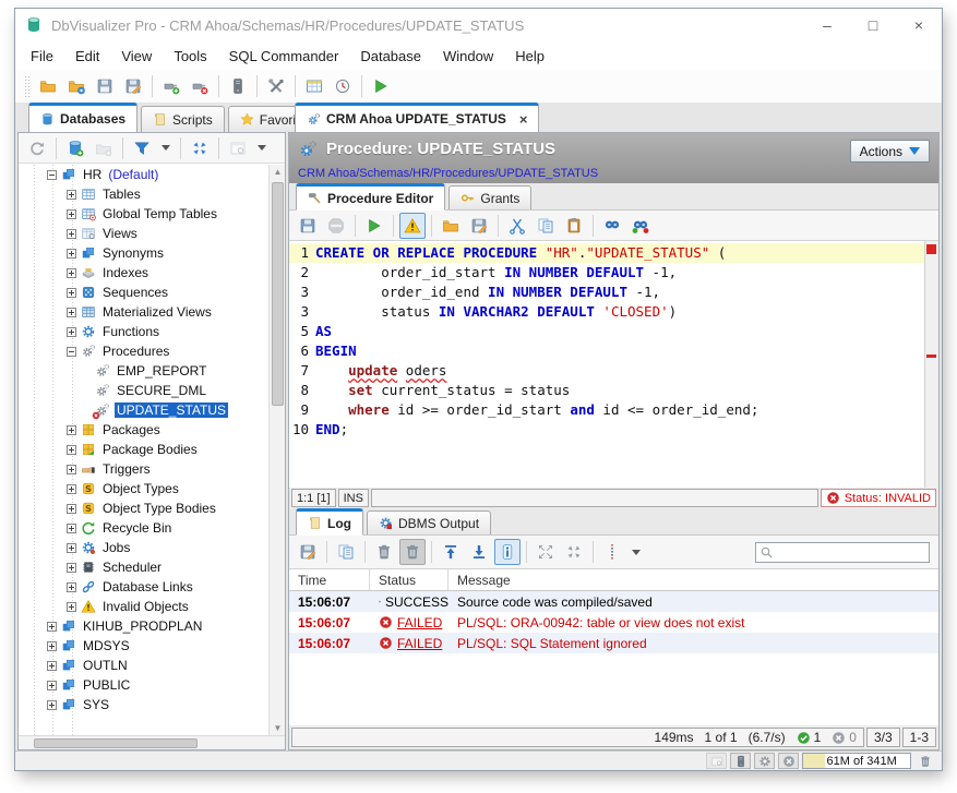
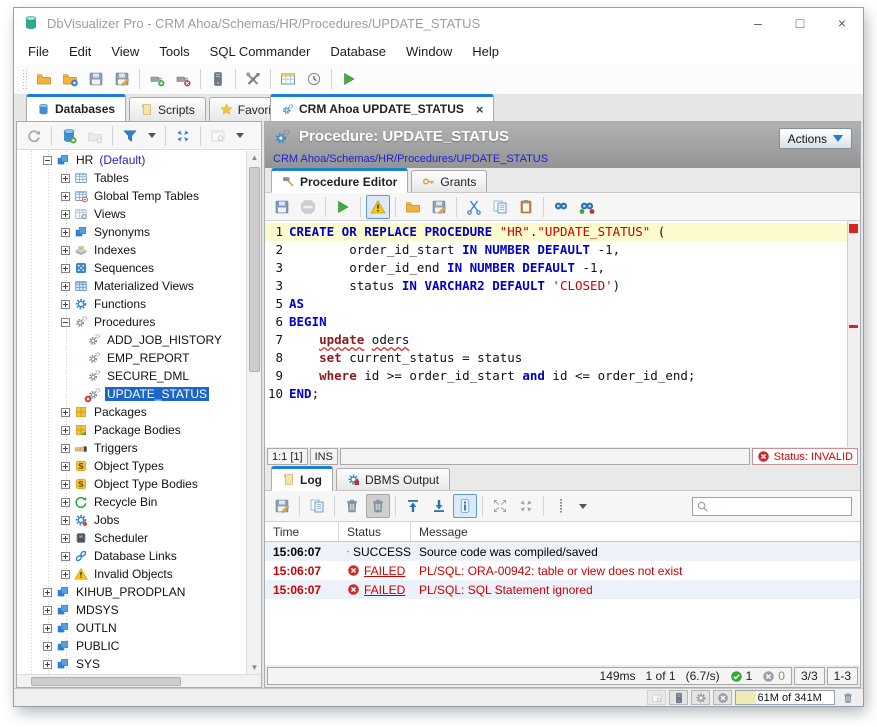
  DbVisualizer Pro - CRM Ahoa/Schemas/HR/Procedures/UPDATE_STATUS
  –
  □
  ×
  File
  Edit
  View
  Tools
  SQL Commander
  Database
  Window
  Help
  Databases
  Scripts
  CRM Ahoa UPDATE_STATUS
  ×
  HR
  (Default)
  Tables
  Global Temp Tables
  Views
  Synonyms
  Indexes
  Sequences
  Materialized Views
  Functions
  Procedures
+ ADD_JOB_HISTORY
  EMP_REPORT
  SECURE_DML
  UPDATE_STATUS
  Packages
  Package Bodies
  Triggers
  Object Types
  Object Type Bodies
  Recycle Bin
  Jobs
  Scheduler
  Database Links
  Invalid Objects
  KIHUB_PRODPLAN
  MDSYS
  OUTLN
  PUBLIC
  SYS
  ▲
  ▼
  Procedure: UPDATE_STATUS
  CRM Ahoa/Schemas/HR/Procedures/UPDATE_STATUS
  Actions
  Procedure Editor
  Grants
  1 CREATE OR REPLACE PROCEDURE "HR"."UPDATE_STATUS" (
  2 order_id_start IN NUMBER DEFAULT -1,
  3 order_id_end IN NUMBER DEFAULT -1,
  3 status IN VARCHAR2 DEFAULT 'CLOSED')
  5 AS
  6 BEGIN
  7 update oders
  8 set current_status = status
  9 where id >= order_id_start and id <= order_id_end;
  10 END;
  1:1 [1]
  INS
  Status: INVALID
  Log
  DBMS Output
  Time
  Status
  Message
  15:06:07
  SUCCESS
  Source code was compiled/saved
  15:06:07
  FAILED
  PL/SQL: ORA-00942: table or view does not exist
  15:06:07
  FAILED
  PL/SQL: SQL Statement ignored
  149ms
  1 of 1
  (6.7/s)
  1
  0
  3/3
  1-3
  61M of 341M
